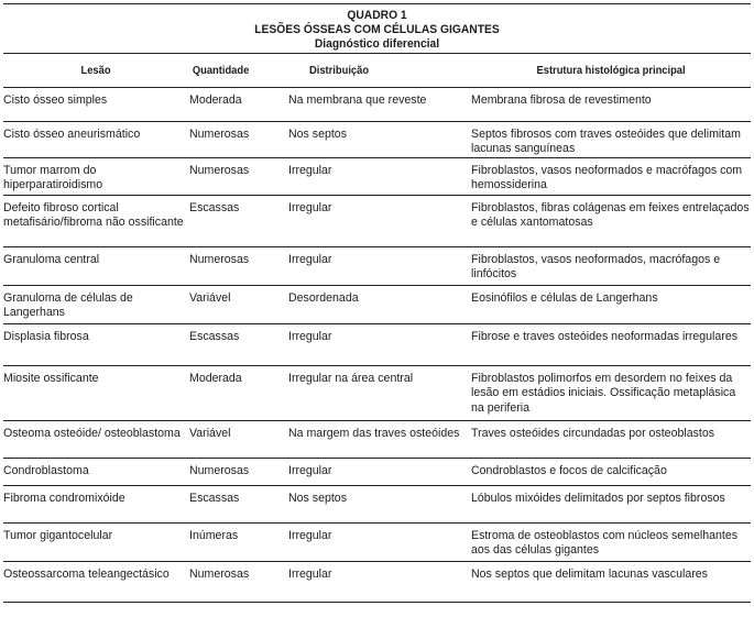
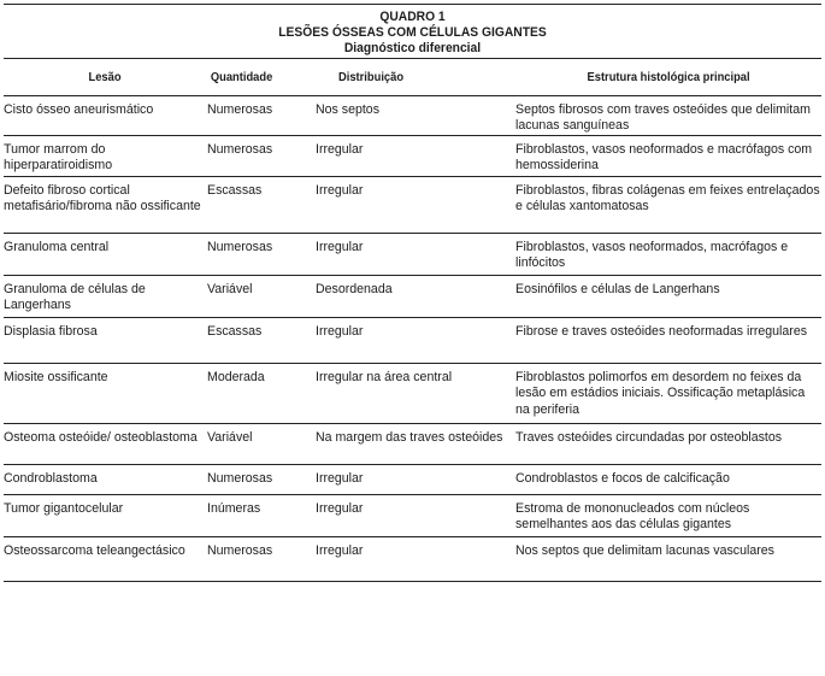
  QUADRO 1
  LESÕES ÓSSEAS COM CÉLULAS GIGANTES
  Diagnóstico diferencial
  Lesão	Quantidade	Distribuição	Estrutura histológica principal
- Cisto ósseo simples	Moderada	Na membrana que reveste	Membrana fibrosa de revestimento
  Cisto ósseo aneurismático	Numerosas	Nos septos	Septos fibrosos com traves osteóides que delimitam lacunas sanguíneas
  Tumor marrom do hiperparatiroidismo	Numerosas	Irregular	Fibroblastos, vasos neoformados e macrófagos com hemossiderina
  Defeito fibroso cortical metafisário/fibroma não ossificante	Escassas	Irregular	Fibroblastos, fibras colágenas em feixes entrelaçados e células xantomatosas
  Granuloma central	Numerosas	Irregular	Fibroblastos, vasos neoformados, macrófagos e linfócitos
  Granuloma de células de Langerhans	Variável	Desordenada	Eosinófilos e células de Langerhans
  Displasia fibrosa	Escassas	Irregular	Fibrose e traves osteóides neoformadas irregulares
  Miosite ossificante	Moderada	Irregular na área central	Fibroblastos polimorfos em desordem no feixes da lesão em estádios iniciais. Ossificação metaplásica na periferia
  Osteoma osteóide/ osteoblastoma	Variável	Na margem das traves osteóides	Traves osteóides circundadas por osteoblastos
  Condroblastoma	Numerosas	Irregular	Condroblastos e focos de calcificação
- Fibroma condromixóide	Escassas	Nos septos	Lóbulos mixóides delimitados por septos fibrosos
- Tumor gigantocelular	Inúmeras	Irregular	Estroma de osteoblastos com núcleos semelhantes aos das células gigantes
+ Tumor gigantocelular	Inúmeras	Irregular	Estroma de mononucleados com núcleos semelhantes aos das células gigantes
  Osteossarcoma teleangectásico	Numerosas	Irregular	Nos septos que delimitam lacunas vasculares
